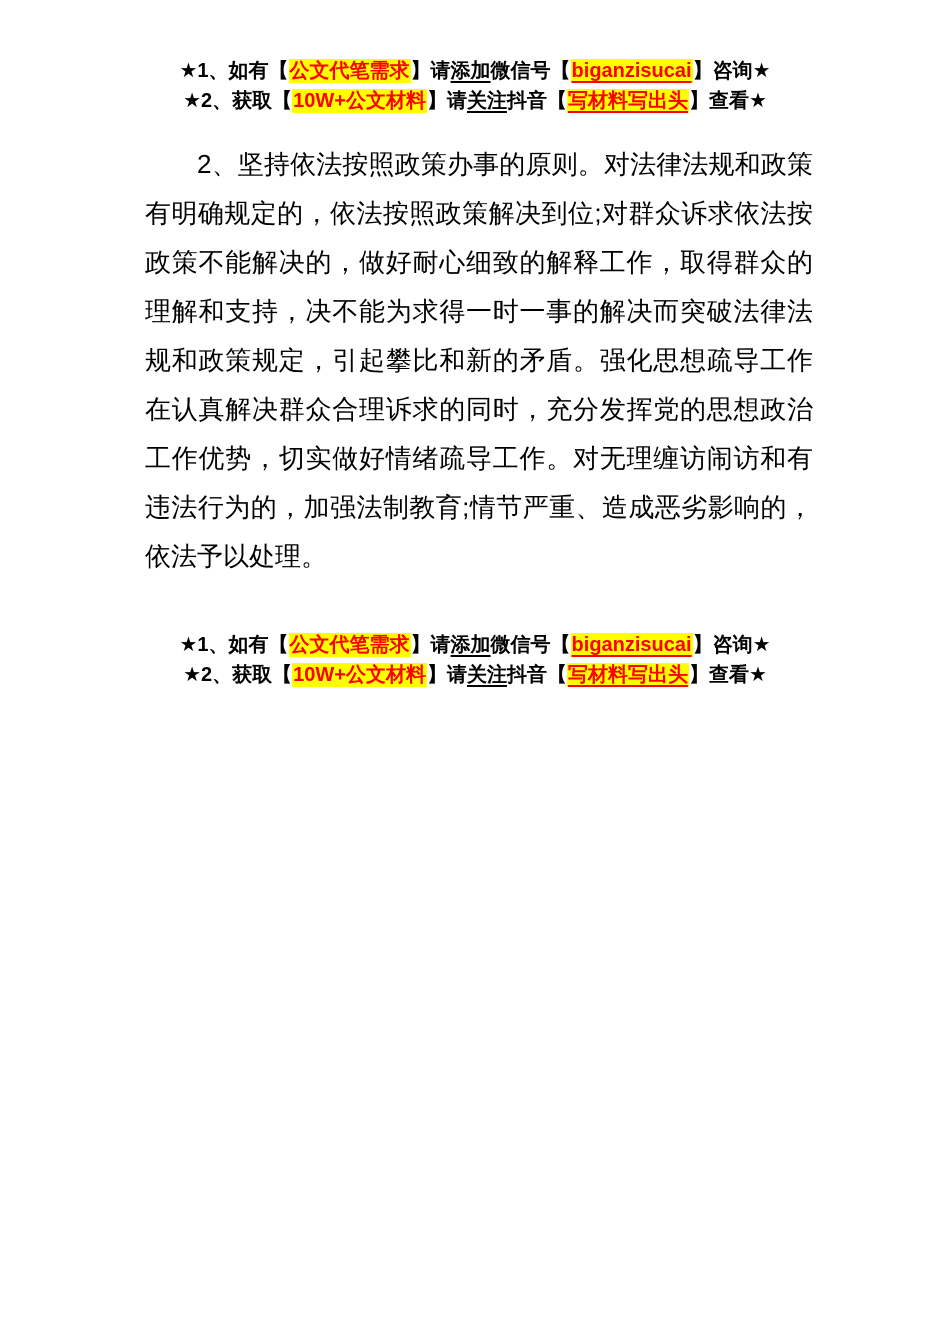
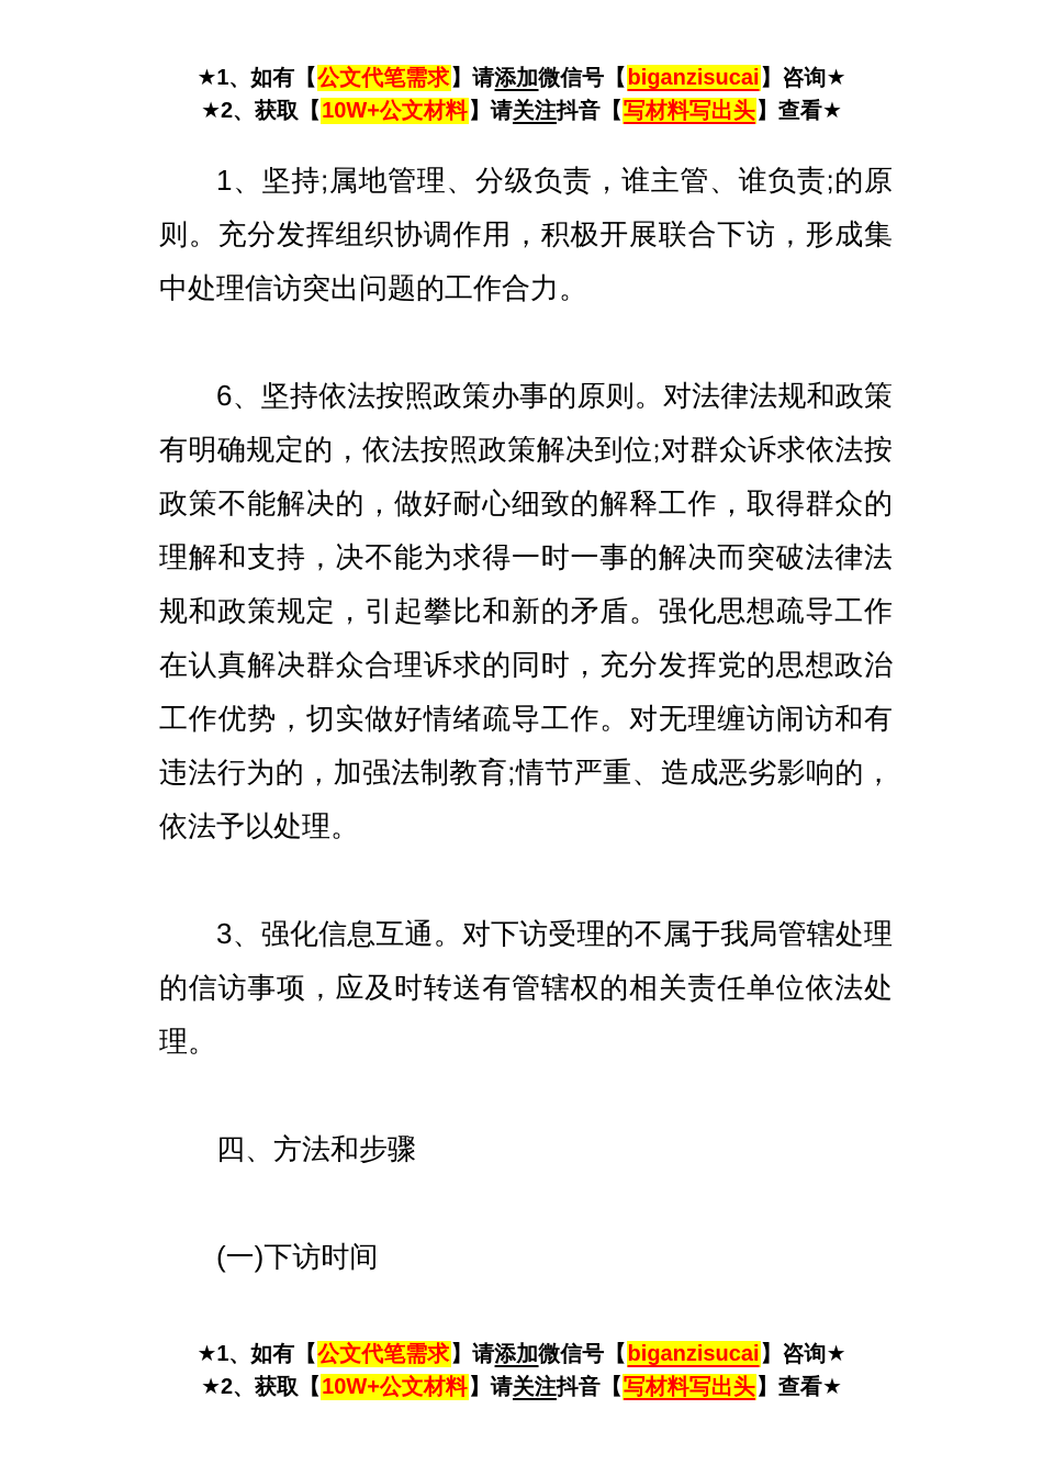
  ★1、如有【公文代笔需求】请添加微信号【biganzisucai】咨询★
  ★2、获取【10W+公文材料】请关注抖音【写材料写出头】查看★
+ 1、坚持;属地管理、分级负责，谁主管、谁负责;的原则。充分发挥组织协调作用，积极开展联合下访，形成集中处理信访突出问题的工作合力。
- 2、坚持依法按照政策办事的原则。对法律法规和政策有明确规定的，依法按照政策解决到位;对群众诉求依法按政策不能解决的，做好耐心细致的解释工作，取得群众的理解和支持，决不能为求得一时一事的解决而突破法律法规和政策规定，引起攀比和新的矛盾。强化思想疏导工作在认真解决群众合理诉求的同时，充分发挥党的思想政治工作优势，切实做好情绪疏导工作。对无理缠访闹访和有违法行为的，加强法制教育;情节严重、造成恶劣影响的，依法予以处理。
+ 6、坚持依法按照政策办事的原则。对法律法规和政策有明确规定的，依法按照政策解决到位;对群众诉求依法按政策不能解决的，做好耐心细致的解释工作，取得群众的理解和支持，决不能为求得一时一事的解决而突破法律法规和政策规定，引起攀比和新的矛盾。强化思想疏导工作在认真解决群众合理诉求的同时，充分发挥党的思想政治工作优势，切实做好情绪疏导工作。对无理缠访闹访和有违法行为的，加强法制教育;情节严重、造成恶劣影响的，依法予以处理。
+ 3、强化信息互通。对下访受理的不属于我局管辖处理的信访事项，应及时转送有管辖权的相关责任单位依法处理。
+ 四、方法和步骤
+ (一)下访时间
  ★1、如有【公文代笔需求】请添加微信号【biganzisucai】咨询★
  ★2、获取【10W+公文材料】请关注抖音【写材料写出头】查看★
